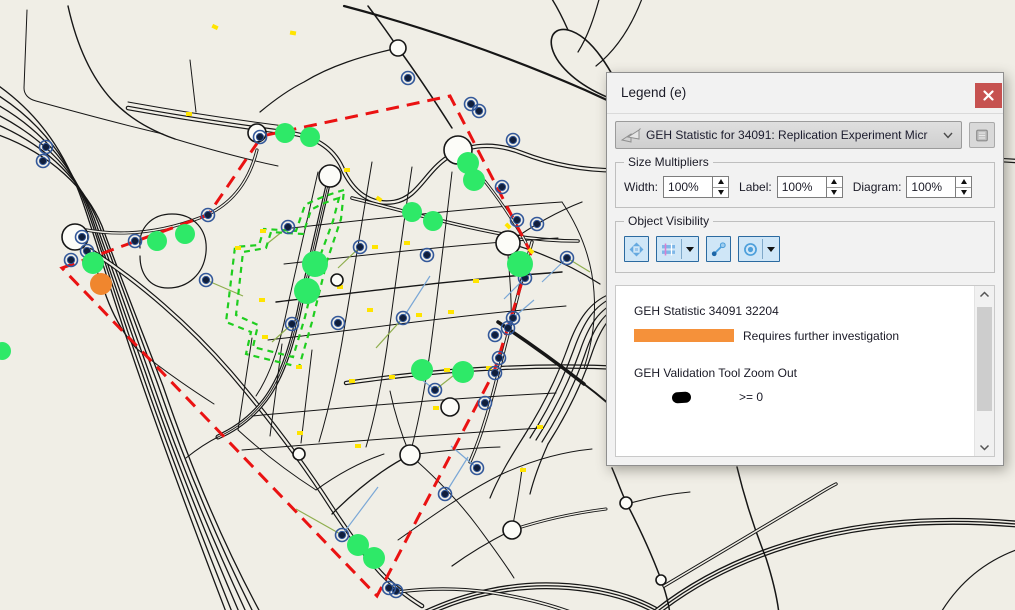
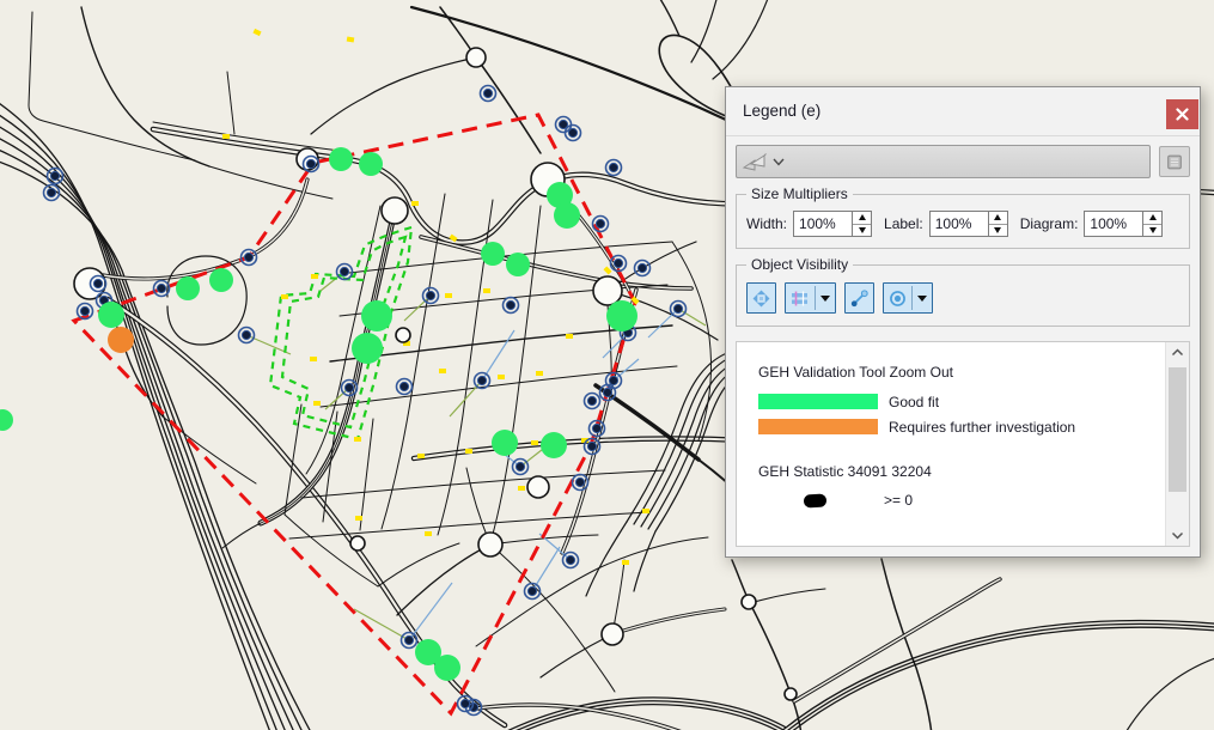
  Legend (e)
- GEH Statistic for 34091: Replication Experiment Micr
  Size Multipliers
  Width:
  100%
  Label:
  100%
  Diagram:
  100%
  Object Visibility
- GEH Statistic 34091 32204
+ GEH Validation Tool Zoom Out
+ Good fit
  Requires further investigation
- GEH Validation Tool Zoom Out
+ GEH Statistic 34091 32204
  >= 0
